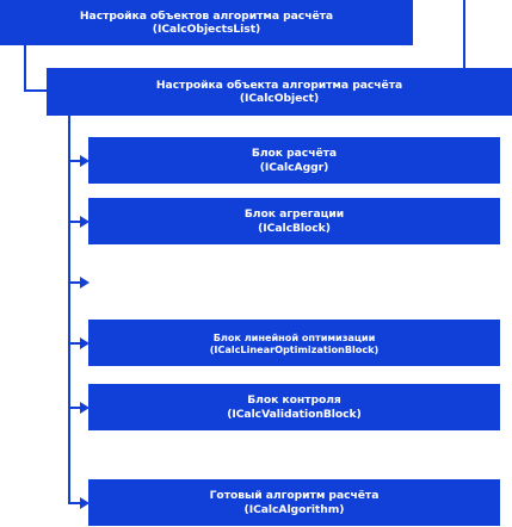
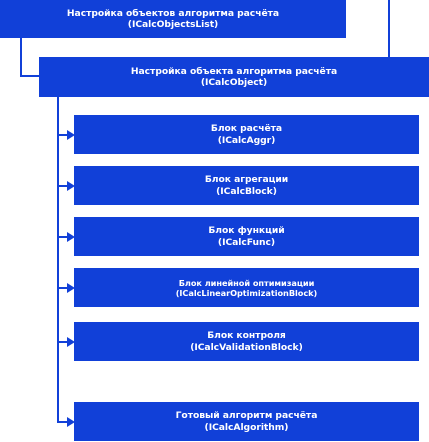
  Настройка объектов алгоритма расчёта
  (ICalcObjectsList)
  Настройка объекта алгоритма расчёта
  (ICalcObject)
  Блок расчёта
  (ICalcAggr)
  Блок агрегации
  (ICalcBlock)
+ Блок функций
+ (ICalcFunc)
  Блок линейной оптимизации
  (ICalcLinearOptimizationBlock)
  Блок контроля
  (ICalcValidationBlock)
  Готовый алгоритм расчёта
  (ICalcAlgorithm)
